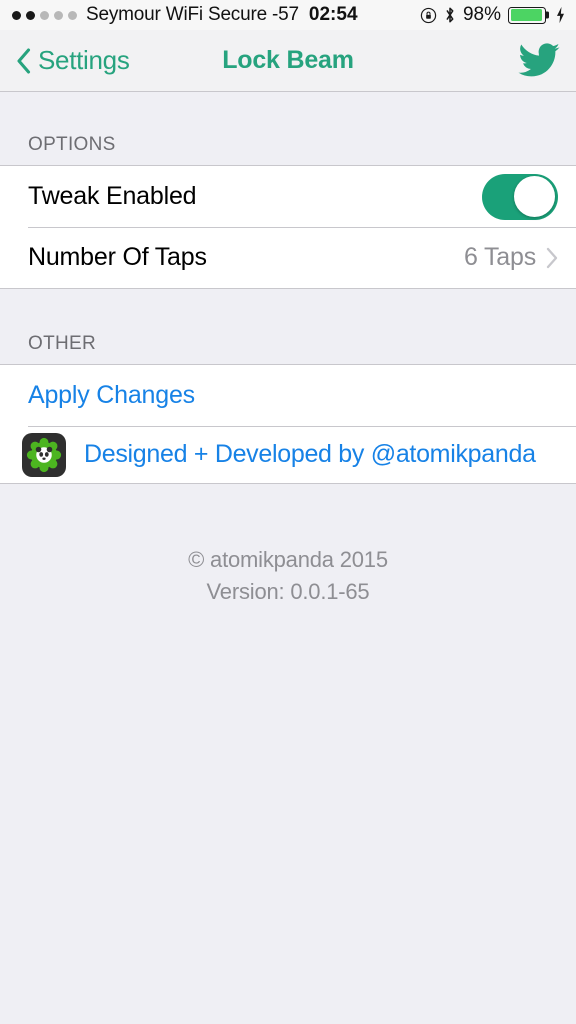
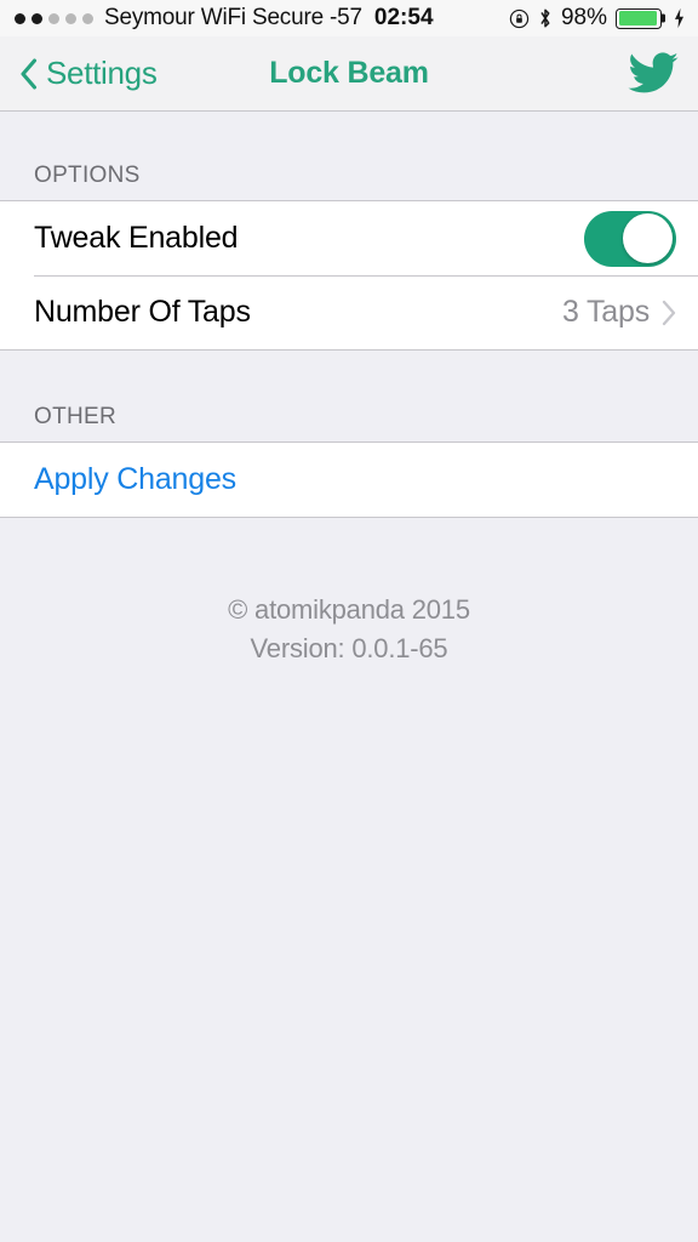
  Seymour WiFi Secure -57
  02:54
  98%
  Settings
  Lock Beam
  OPTIONS
  Tweak Enabled
  Number Of Taps
- 6 Taps
+ 3 Taps
  OTHER
  Apply Changes
- Designed + Developed by @atomikpanda
  © atomikpanda 2015
  Version: 0.0.1-65
